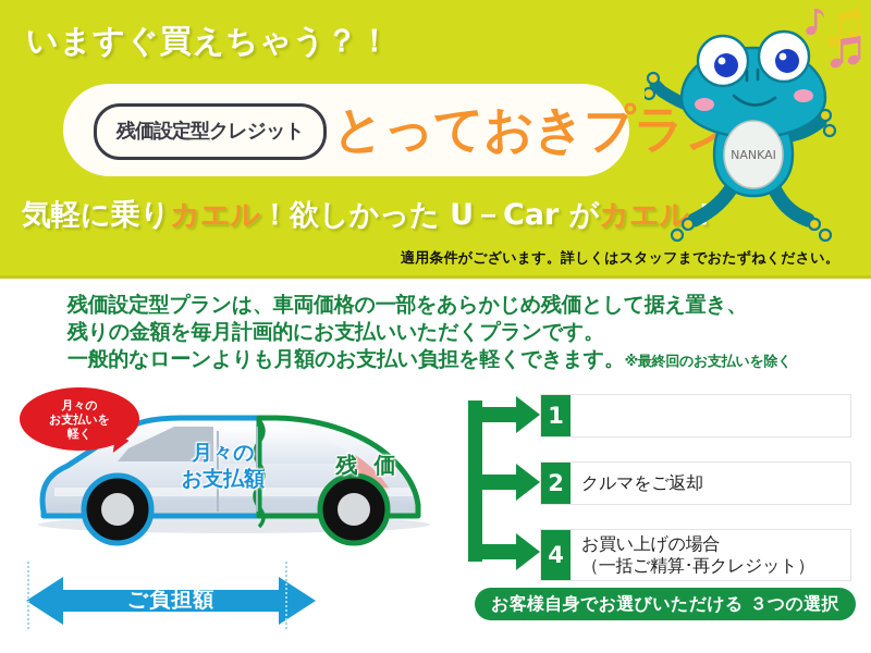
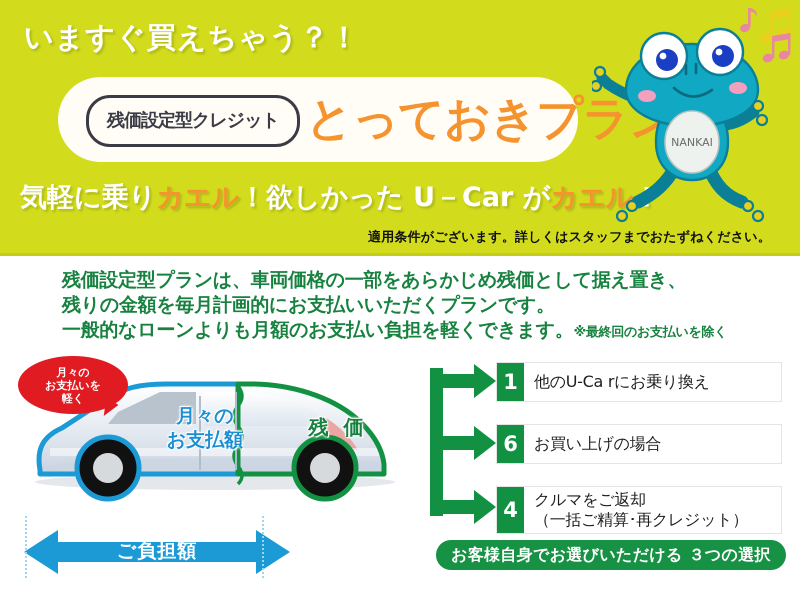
  いますぐ買えちゃう？！
  残価設定型クレジット
  とっておきプラ
  気軽に乗りカエル！欲しかった U－Car がカエル
  適用条件がございます。詳しくはスタッフまでおたずねください。
  NANKAI
  残価設定型プランは、車両価格の一部をあらかじめ残価として据え置き、
  残りの金額を毎月計画的にお支払いいただくプランです。
  一般的なローンよりも月額のお支払い負担を軽くできます。※最終回のお支払いを除く
  月々の
  お支払いを
  軽く
  月々の
  お支払額
  残 価
  ご負担額
  1
+ 他のU-Ca rにお乗り換え
- 2
+ 6
- クルマをご返却
+ お買い上げの場合
  4
- お買い上げの場合
+ クルマをご返却
  （一括ご精算･再クレジット）
  お客様自身でお選びいただける ３つの選択
